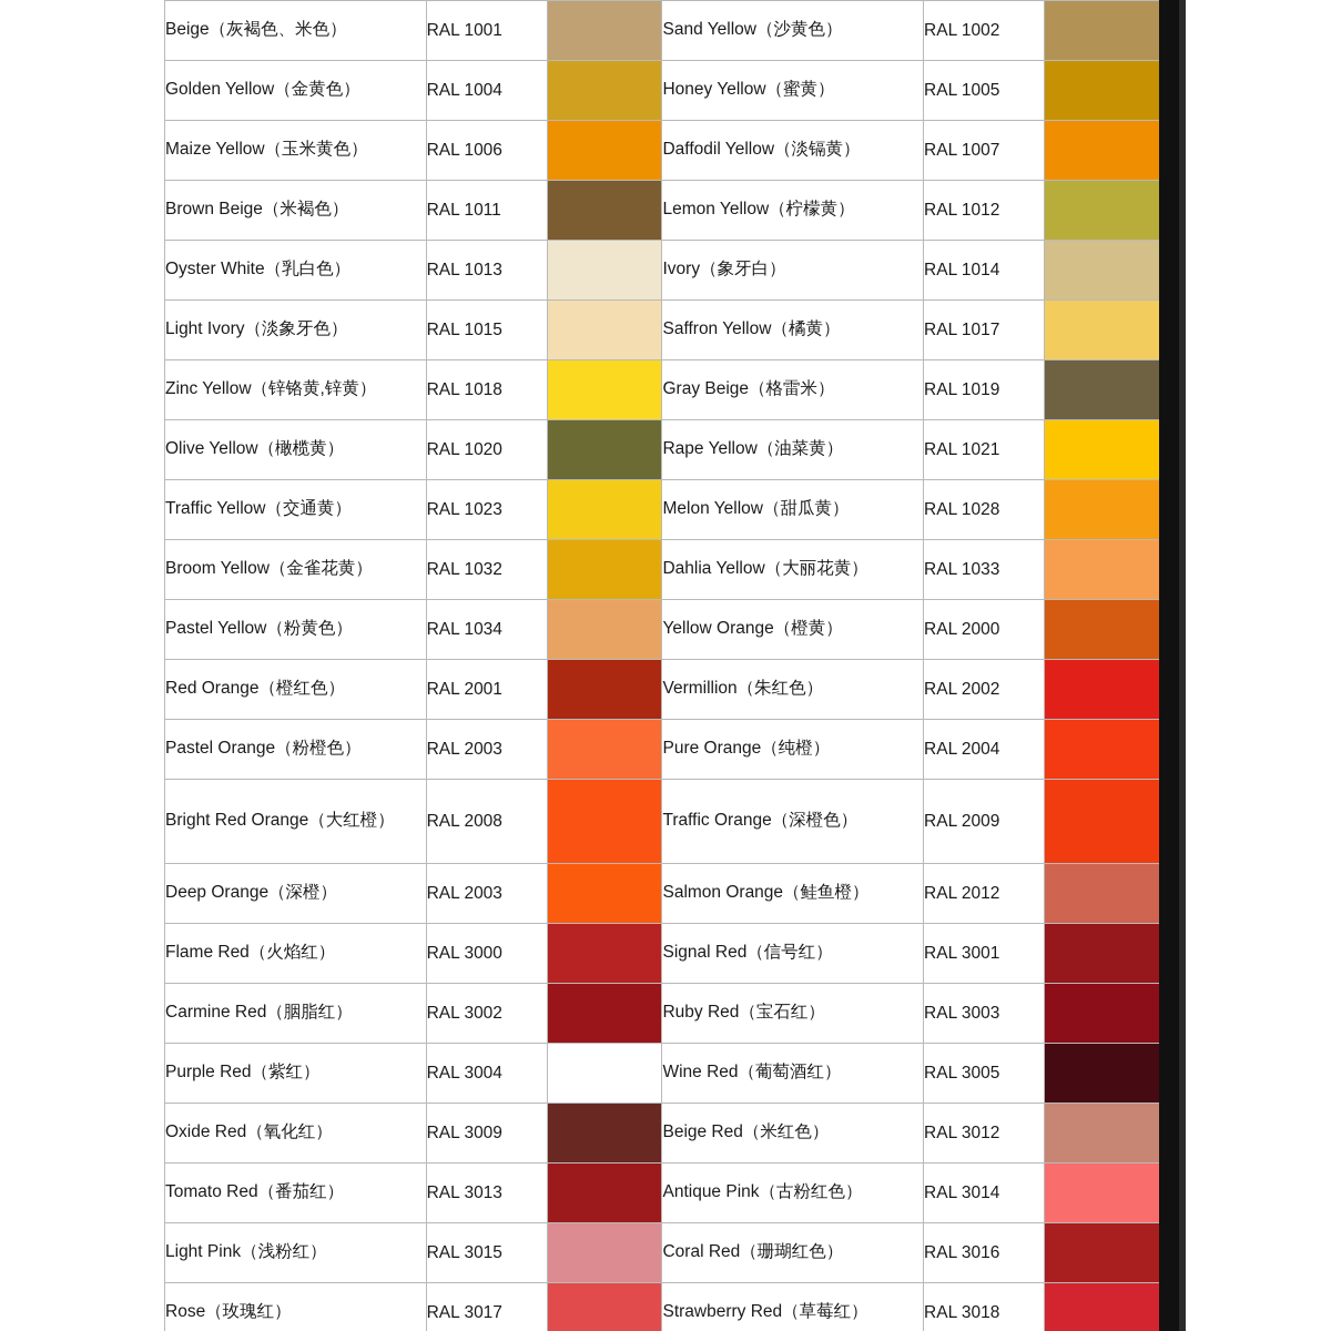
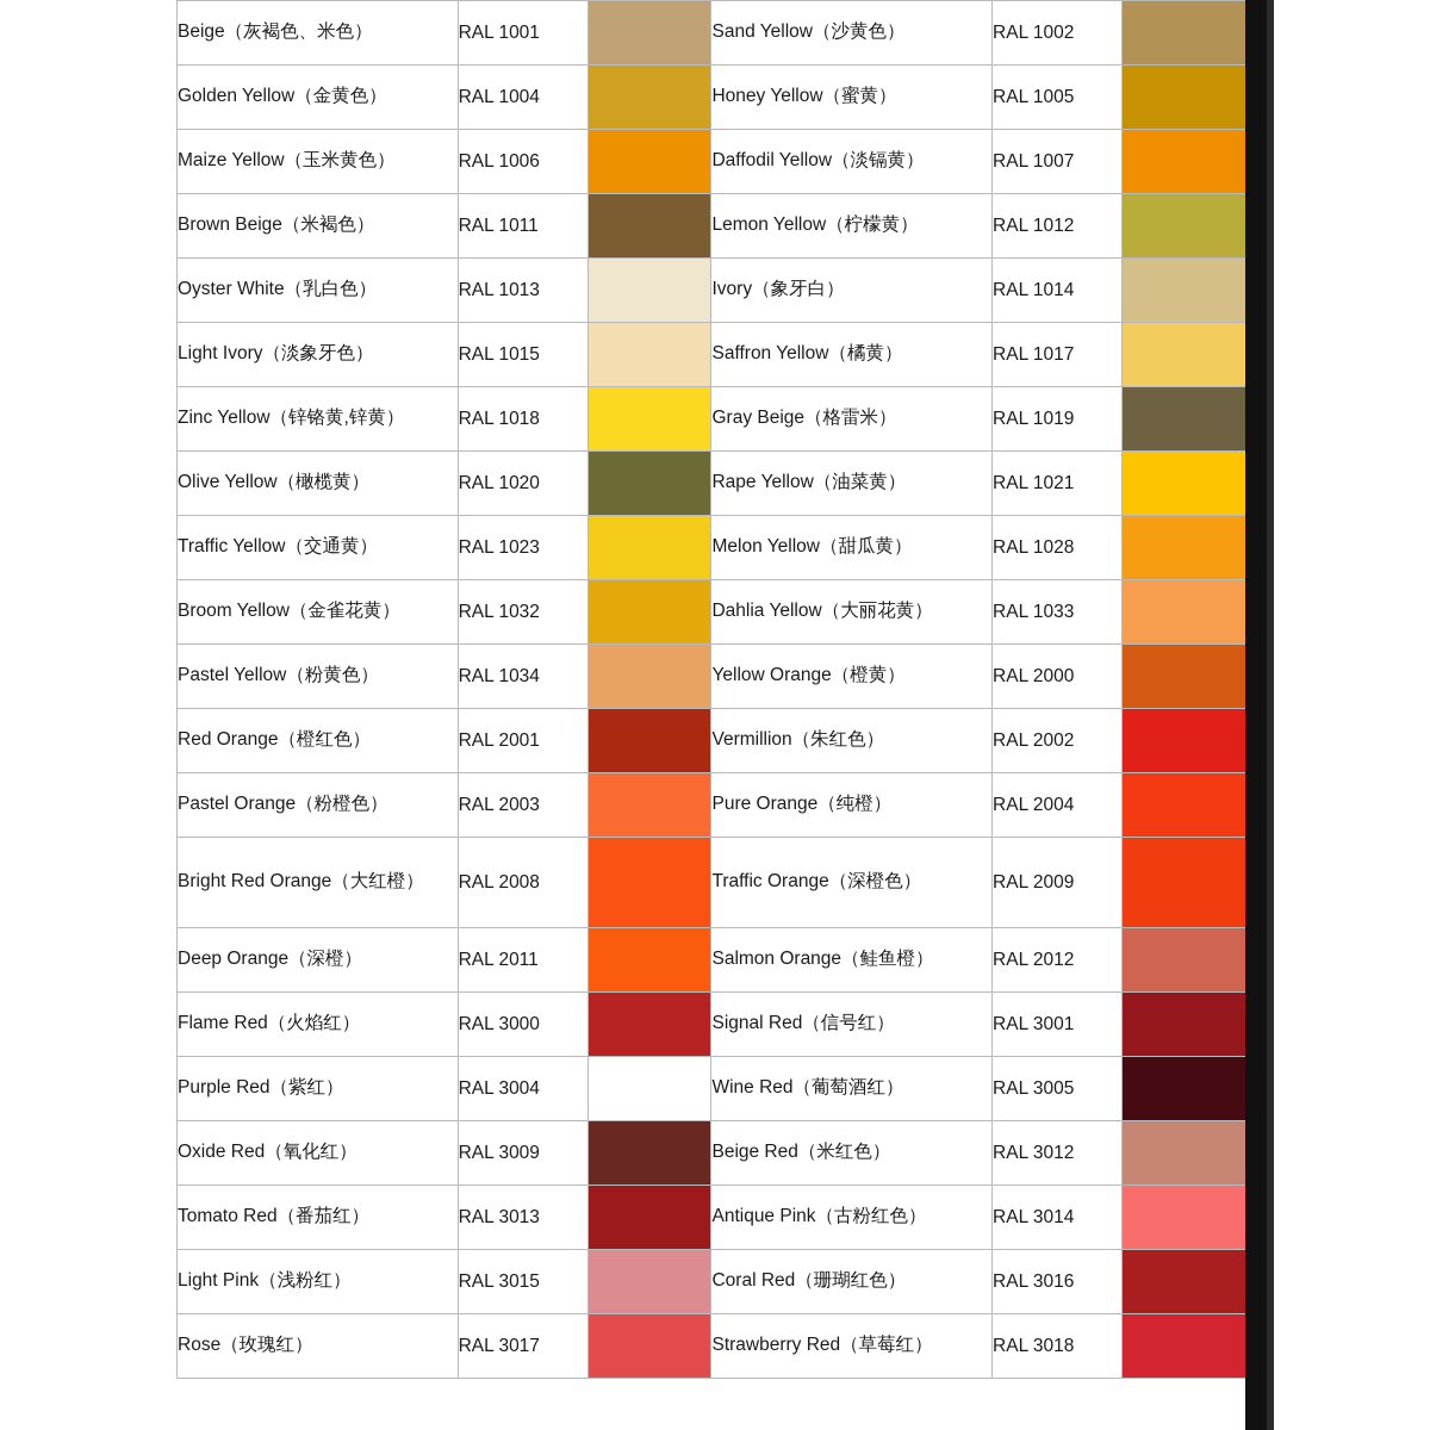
  Beige（灰褐色、米色）	RAL 1001		Sand Yellow（沙黄色）	RAL 1002
  Golden Yellow（金黄色）	RAL 1004		Honey Yellow（蜜黄）	RAL 1005
  Maize Yellow（玉米黄色）	RAL 1006		Daffodil Yellow（淡镉黄）	RAL 1007
  Brown Beige（米褐色）	RAL 1011		Lemon Yellow（柠檬黄）	RAL 1012
  Oyster White（乳白色）	RAL 1013		Ivory（象牙白）	RAL 1014
  Light Ivory（淡象牙色）	RAL 1015		Saffron Yellow（橘黄）	RAL 1017
  Zinc Yellow（锌铬黄,锌黄）	RAL 1018		Gray Beige（格雷米）	RAL 1019
  Olive Yellow（橄榄黄）	RAL 1020		Rape Yellow（油菜黄）	RAL 1021
  Traffic Yellow（交通黄）	RAL 1023		Melon Yellow（甜瓜黄）	RAL 1028
  Broom Yellow（金雀花黄）	RAL 1032		Dahlia Yellow（大丽花黄）	RAL 1033
  Pastel Yellow（粉黄色）	RAL 1034		Yellow Orange（橙黄）	RAL 2000
  Red Orange（橙红色）	RAL 2001		Vermillion（朱红色）	RAL 2002
  Pastel Orange（粉橙色）	RAL 2003		Pure Orange（纯橙）	RAL 2004
  Bright Red Orange（大红橙）	RAL 2008		Traffic Orange（深橙色）	RAL 2009
- Deep Orange（深橙）	RAL 2003		Salmon Orange（鲑鱼橙）	RAL 2012
+ Deep Orange（深橙）	RAL 2011		Salmon Orange（鲑鱼橙）	RAL 2012
  Flame Red（火焰红）	RAL 3000		Signal Red（信号红）	RAL 3001
- Carmine Red（胭脂红）	RAL 3002		Ruby Red（宝石红）	RAL 3003
  Purple Red（紫红）	RAL 3004		Wine Red（葡萄酒红）	RAL 3005
  Oxide Red（氧化红）	RAL 3009		Beige Red（米红色）	RAL 3012
  Tomato Red（番茄红）	RAL 3013		Antique Pink（古粉红色）	RAL 3014
  Light Pink（浅粉红）	RAL 3015		Coral Red（珊瑚红色）	RAL 3016
  Rose（玫瑰红）	RAL 3017		Strawberry Red（草莓红）	RAL 3018
